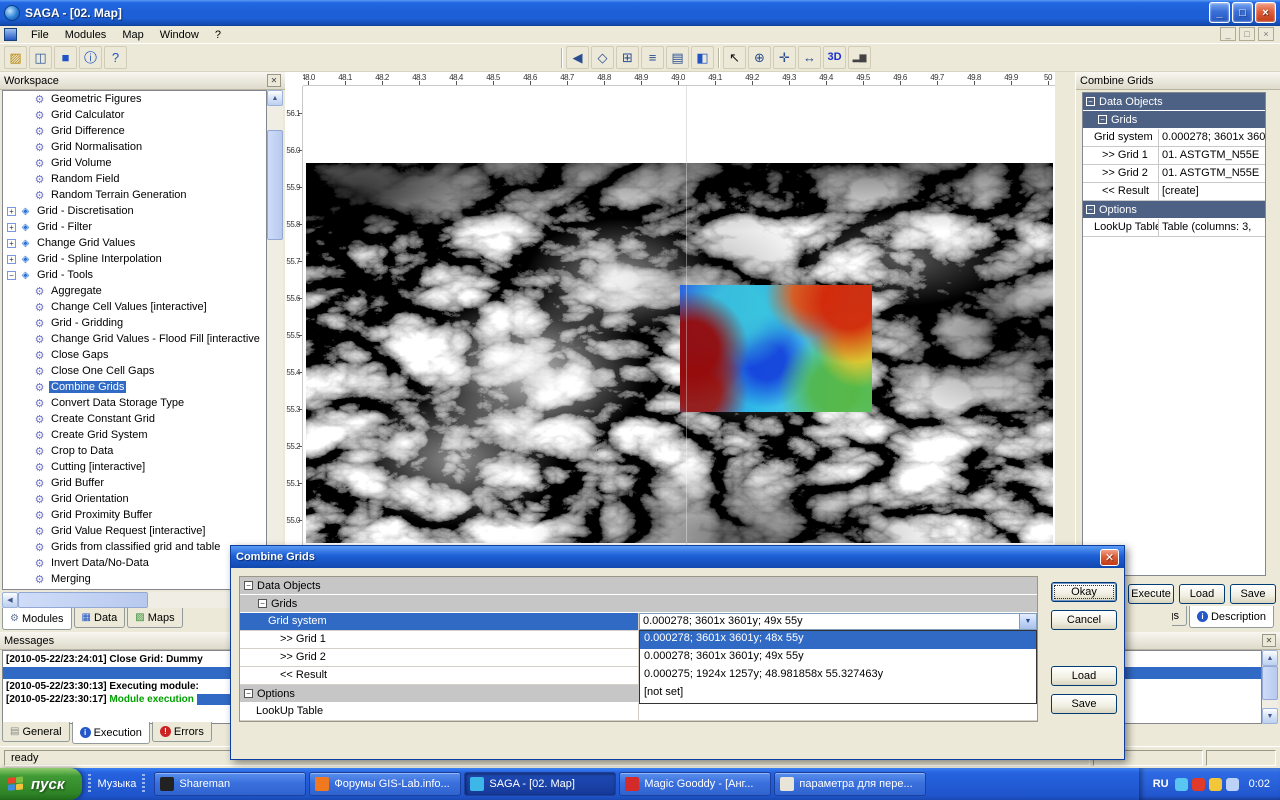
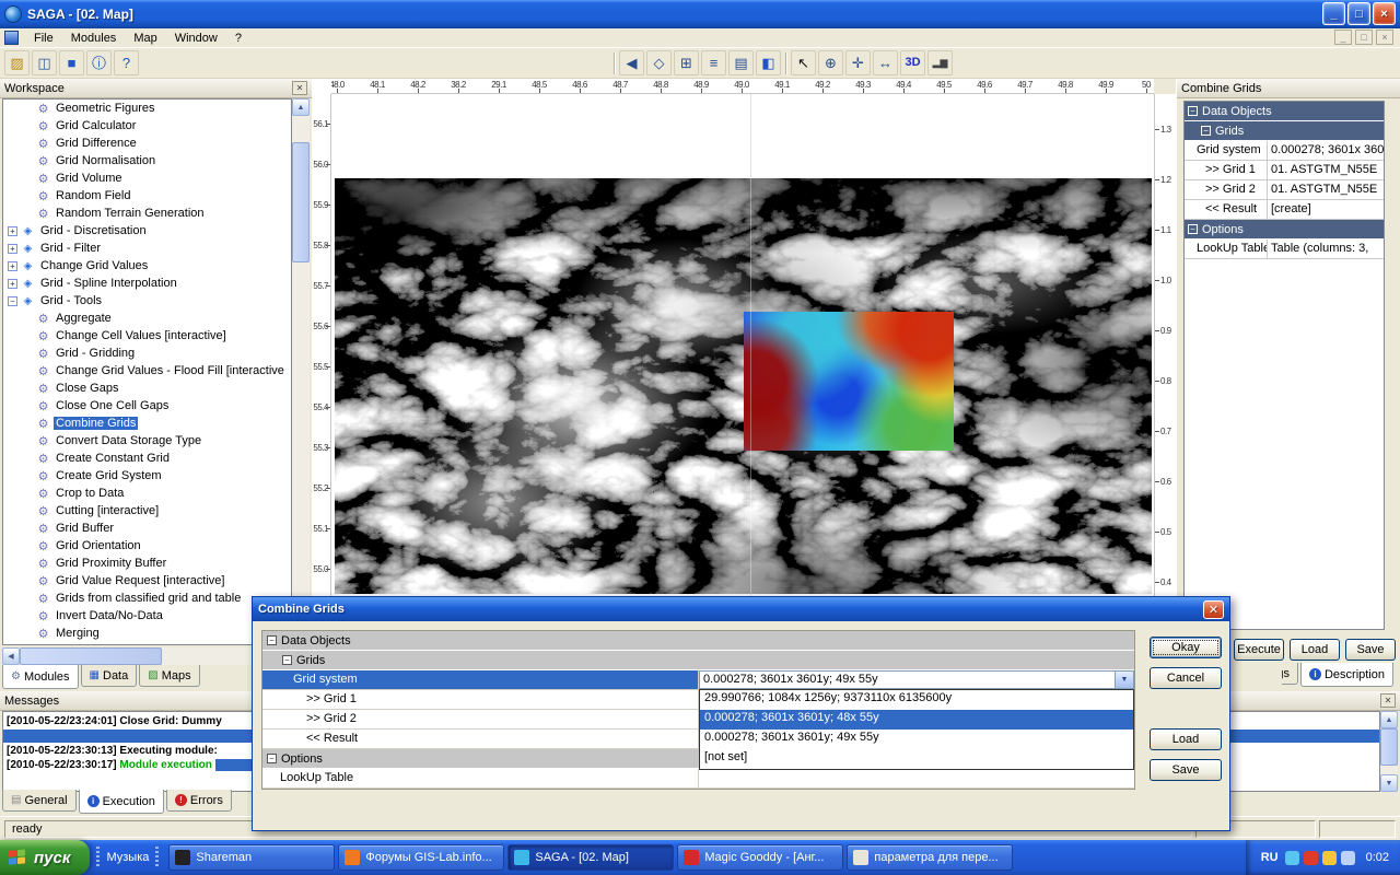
  SAGA - [02. Map]
  _
  □
  ×
  File
  Modules
  Map
  Window
  ?
  _
  □
  ×
  ▨
  ◫
  ■
  ⓘ
  ?
  ◀
  ◇
  ⊞
  ≡
  ▤
  ◧
  ↖
  ⊕
  ✛
  ↔
  3D
  ▂▆
  Workspace
  ✕
  ⚙
  Geometric Figures
  ⚙
  Grid Calculator
  ⚙
  Grid Difference
  ⚙
  Grid Normalisation
  ⚙
  Grid Volume
  ⚙
  Random Field
  ⚙
  Random Terrain Generation
  +
  ◈
  Grid - Discretisation
  +
  ◈
  Grid - Filter
  +
  ◈
  Change Grid Values
  +
  ◈
  Grid - Spline Interpolation
  −
  ◈
  Grid - Tools
  ⚙
  Aggregate
  ⚙
  Change Cell Values [interactive]
  ⚙
  Grid - Gridding
  ⚙
  Change Grid Values - Flood Fill [interactive
  ⚙
  Close Gaps
  ⚙
  Close One Cell Gaps
  ⚙
  Combine Grids
  ⚙
  Convert Data Storage Type
  ⚙
  Create Constant Grid
  ⚙
  Create Grid System
  ⚙
  Crop to Data
  ⚙
  Cutting [interactive]
  ⚙
  Grid Buffer
  ⚙
  Grid Orientation
  ⚙
  Grid Proximity Buffer
  ⚙
  Grid Value Request [interactive]
  ⚙
  Grids from classified grid and table
  ⚙
  Invert Data/No-Data
  ⚙
  Merging
  ⚙
  Modules
  ▦
  Data
  ▨
  Maps
  48.0
  48.1
  48.2
- 48.3
+ 38.2
- 48.4
+ 29.1
  48.5
  48.6
  48.7
  48.8
  48.9
  49.0
  49.1
  49.2
  49.3
  49.4
  49.5
  49.6
  49.7
  49.8
  49.9
  50
  56.
  56.
  55.
  55.
  55.
  55.
  55.
  55.
  55.
  55.
  55.
  55.
+ 1.3
+ 1.2
+ 1.1
+ 1.0
+ 0.9
+ 0.8
+ 0.7
+ 0.6
+ 0.5
+ 0.4
  Combine Grids
  −
  Data Objects
  −
  Grids
  Grid system
  >> Grid 1
  01. ASTGTM_N55E
  >> Grid 2
  01. ASTGTM_N55E
  << Result
  [create]
  −
  Options
  LookUp Table
  Table (columns: 3,
  Execute
  Load
  Save
  i
  Description
  Messages
  ✕
  [2010-05-22/23:24:01]
  Close Grid: Dummy
  [2010-05-22/23:30:13]
  Executing module:
  [2010-05-22/23:30:17]
  Module execution
  ▤
  General
  i
  Execution
  !
  Errors
  ready
  Combine Grids
  ✕
  −
  Data Objects
  −
  Grids
  Grid system
  0.000278; 3601x 3601y; 49x 55y
  >> Grid 1
  >> Grid 2
  << Result
  −
  Options
  LookUp Table
+ 29.990766; 1084x 1256y; 9373110x 6135600y
  0.000278; 3601x 3601y; 48x 55y
  0.000278; 3601x 3601y; 49x 55y
- 0.000275; 1924x 1257y; 48.981858x 55.327463y
  [not set]
  Okay
  Cancel
  Load
  Save
  пуск
  Музыка
  Shareman
  Форумы GIS-Lab.info...
  SAGA - [02. Map]
  Magic Gooddy - [Анг...
  параметра для пере...
  RU
  0:02
